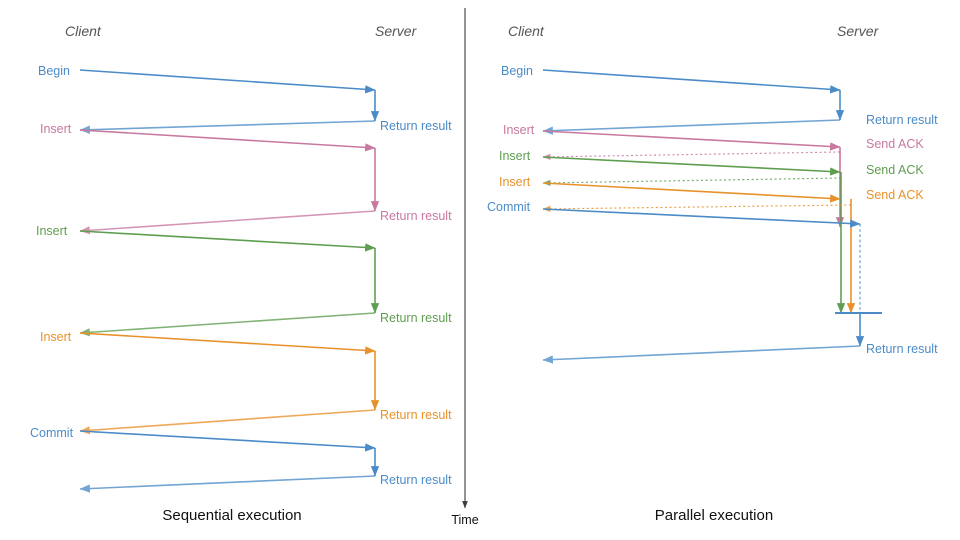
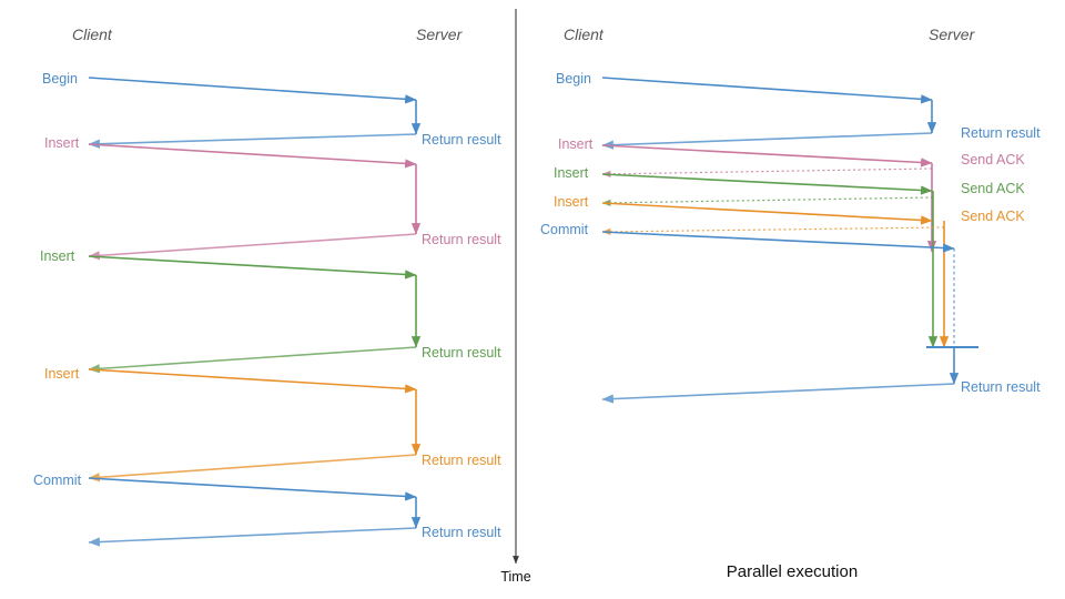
  Time
  Client
  Server
  Begin
  Return result
  Insert
  Return result
  Insert
  Return result
  Insert
  Return result
  Commit
  Return result
  Client
  Server
  Begin
  Return result
  Insert
  Send ACK
  Insert
  Send ACK
  Insert
  Send ACK
  Commit
  Return result
- Sequential execution
  Parallel execution
